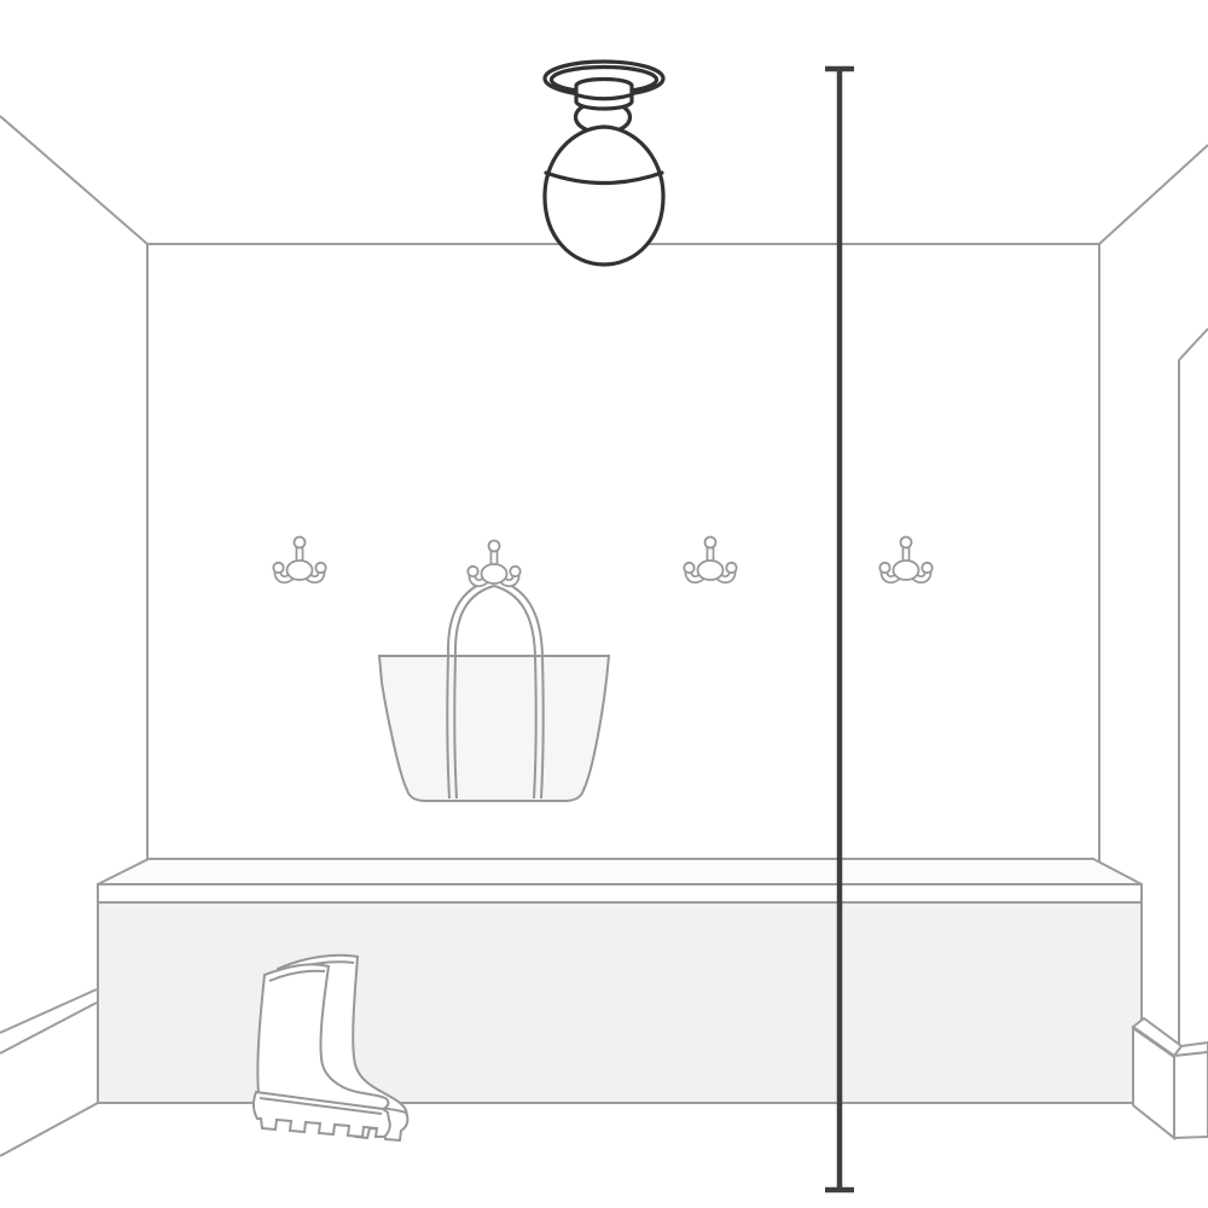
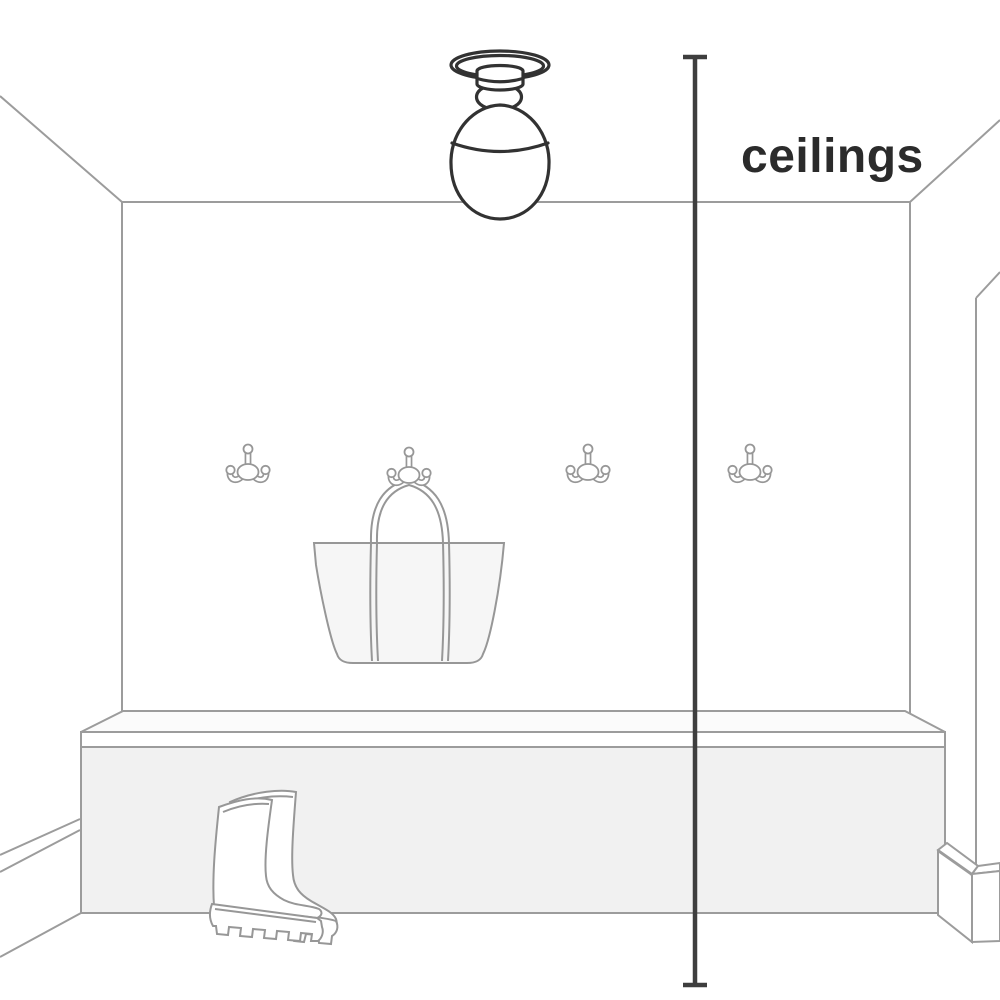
+ ceilings
